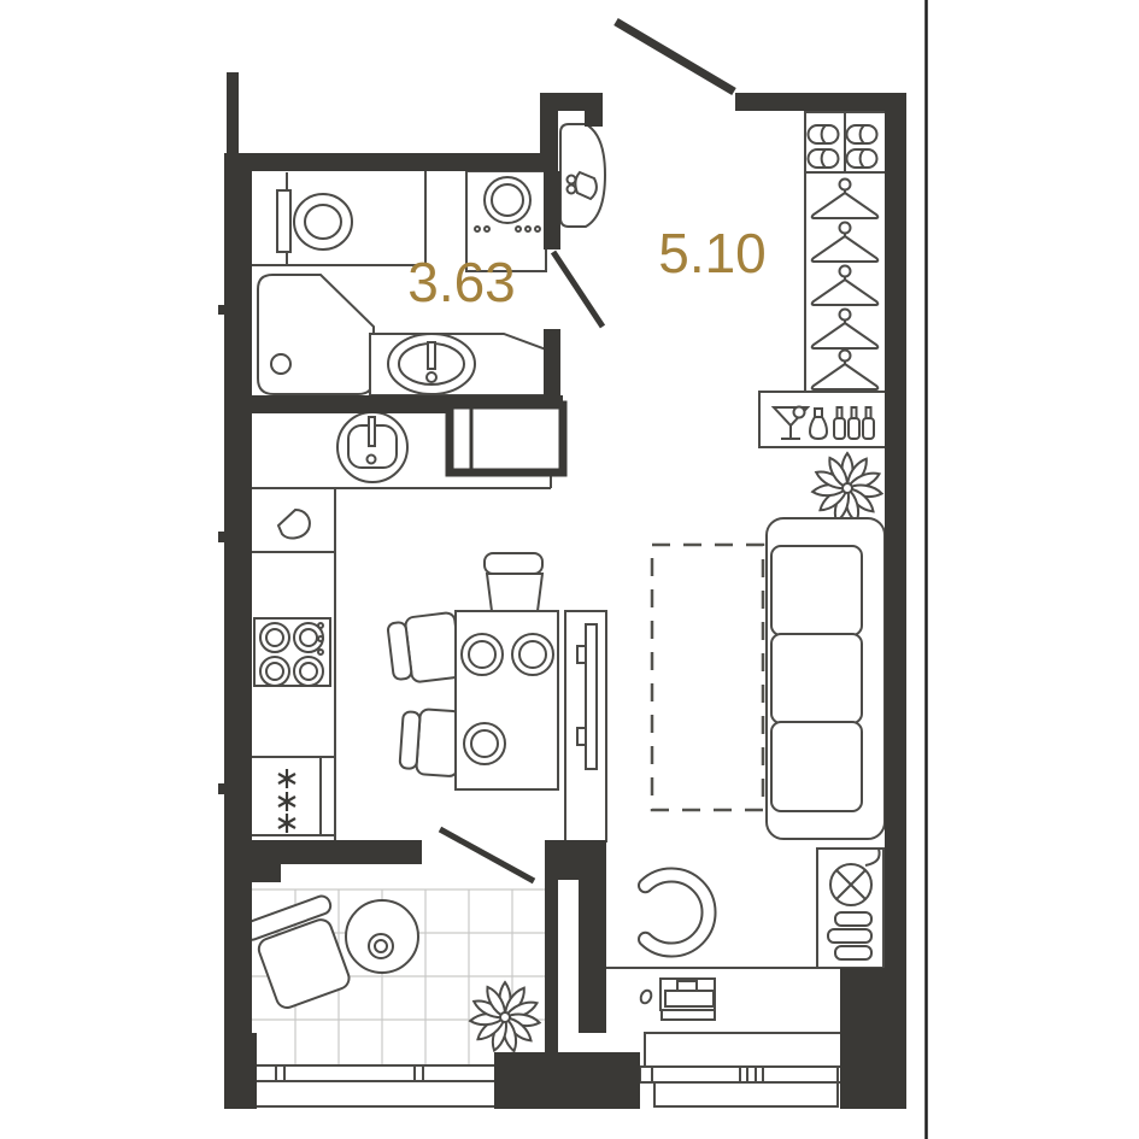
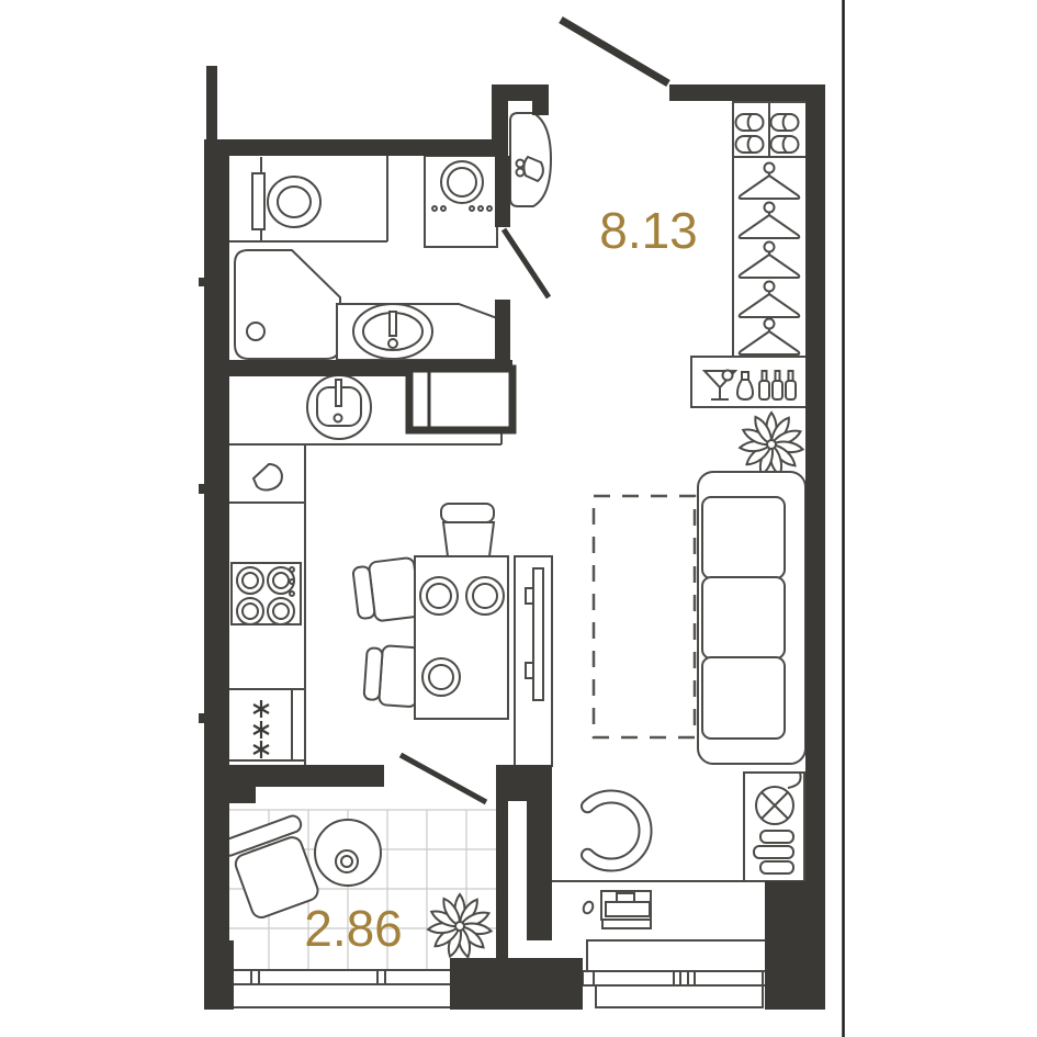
- 3.63
- 5.10
+ 8.13
+ 2.86
